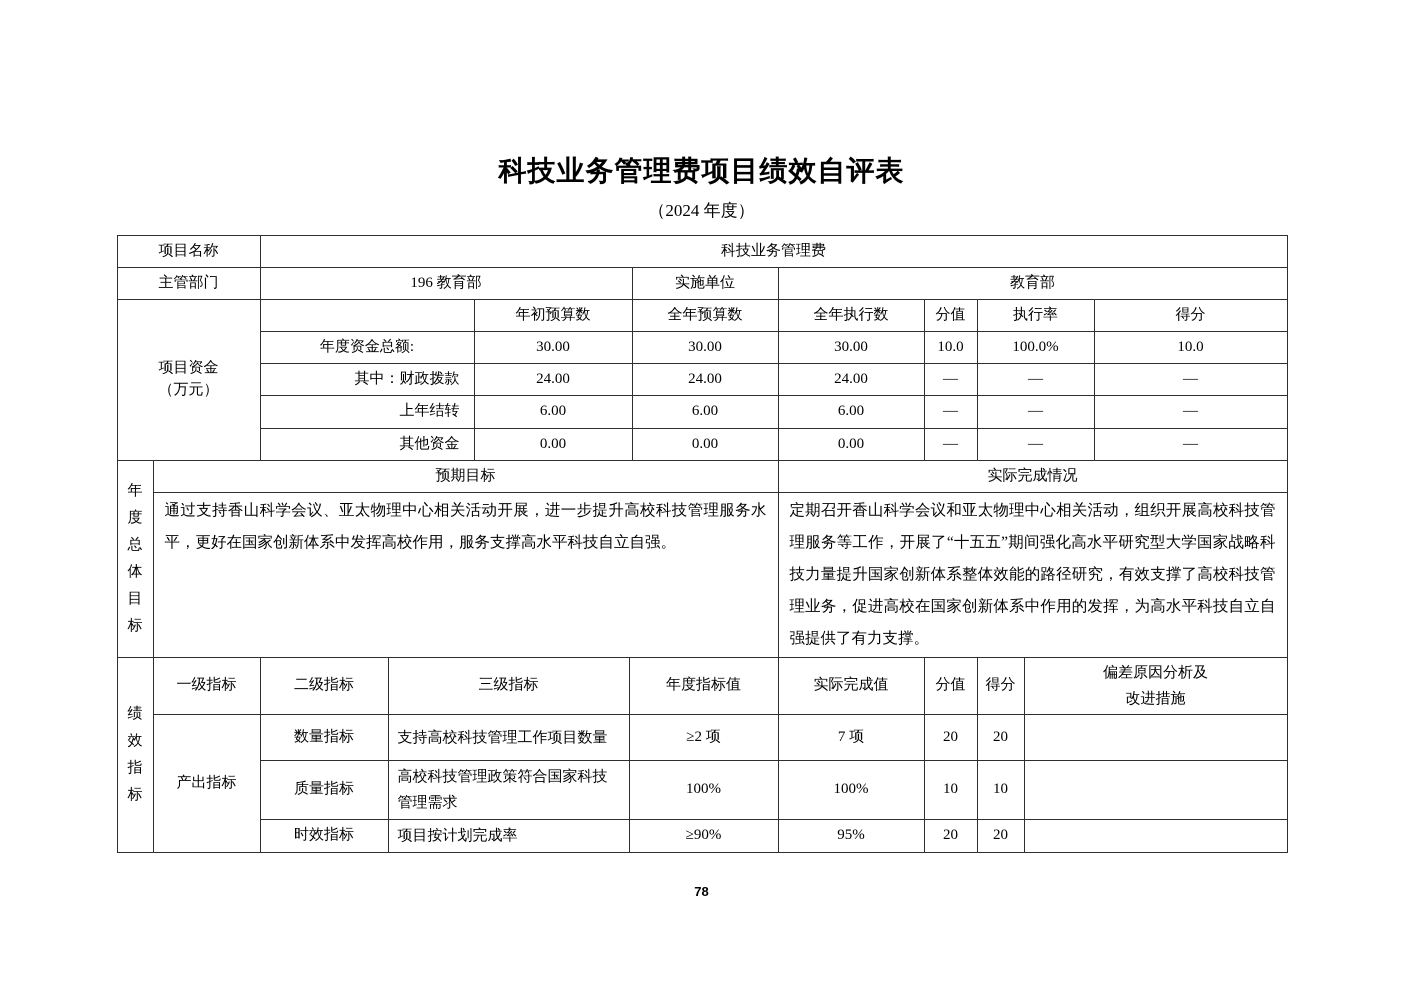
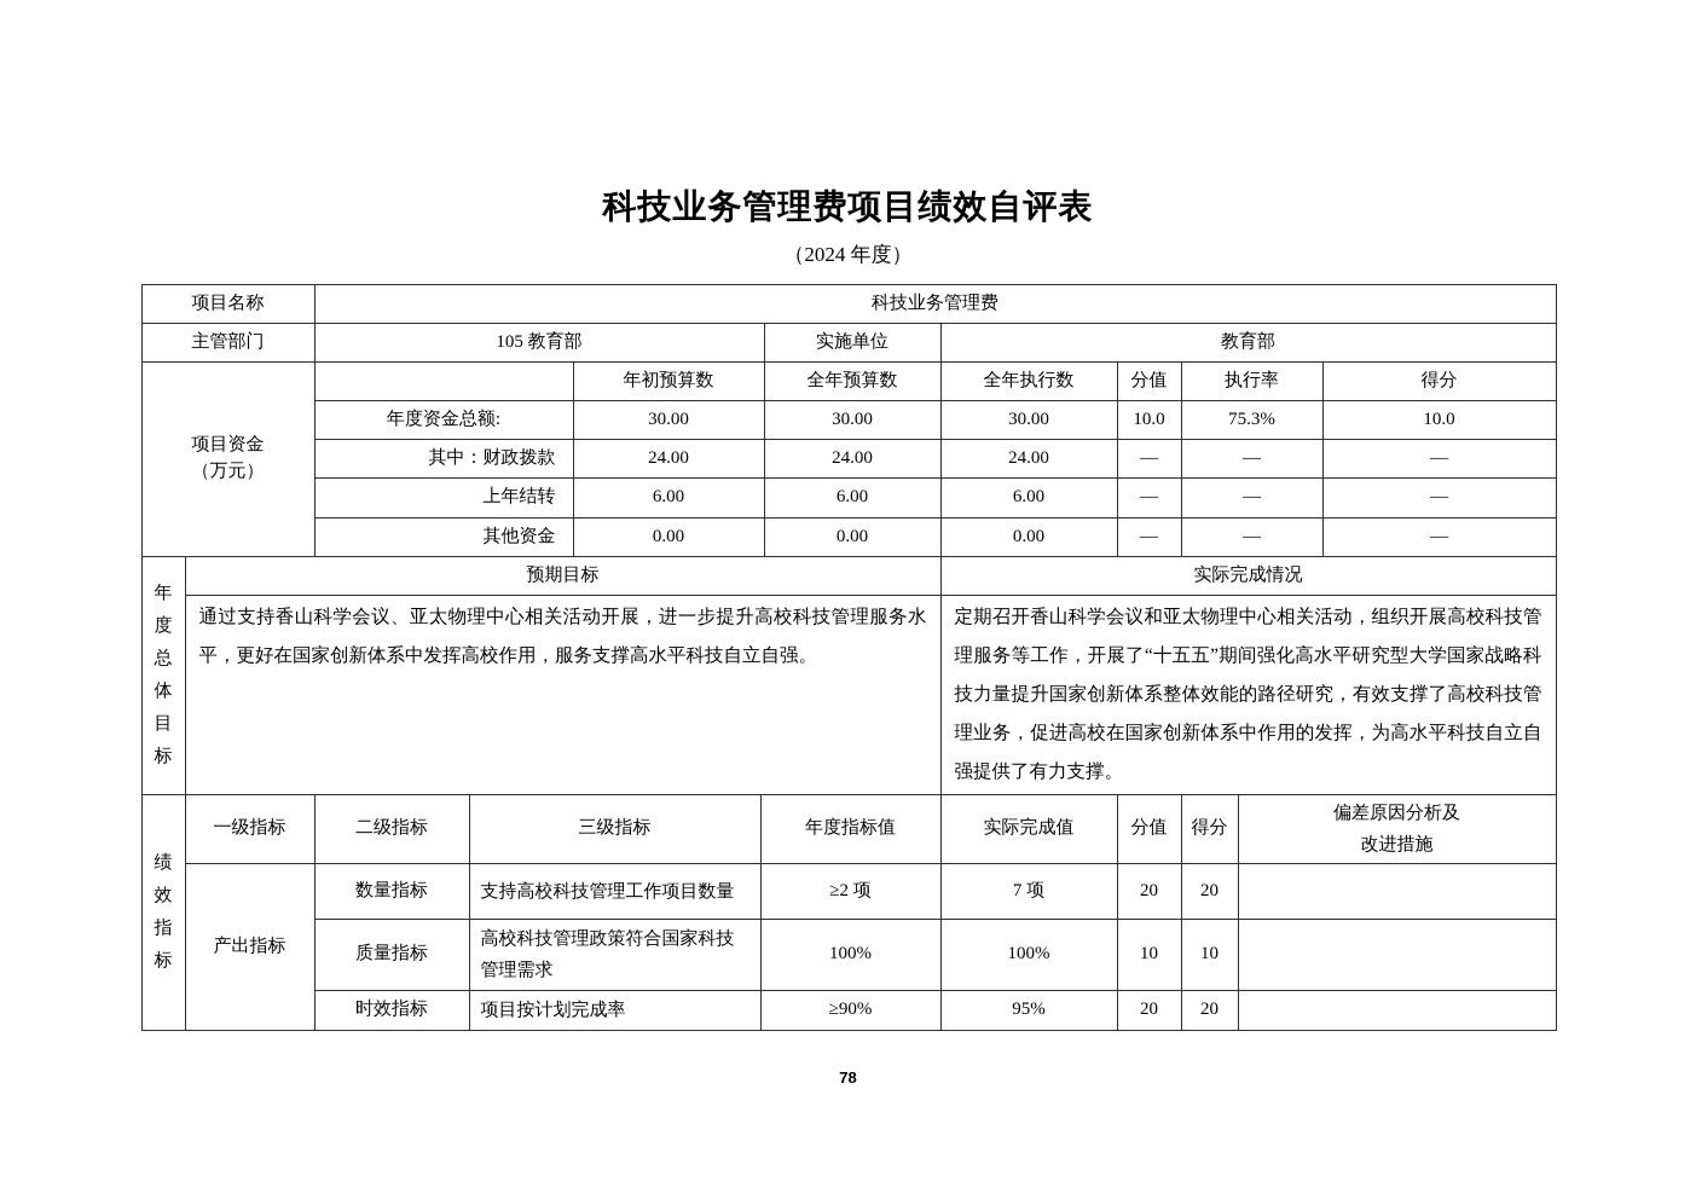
  科技业务管理费项目绩效自评表
  （2024 年度）
  项目名称	科技业务管理费
- 主管部门	196 教育部	实施单位	教育部
+ 主管部门	105 教育部	实施单位	教育部
  项目资金 （万元）		年初预算数	全年预算数	全年执行数	分值	执行率	得分
- 年度资金总额:	30.00	30.00	30.00	10.0	100.0%	10.0
+ 年度资金总额:	30.00	30.00	30.00	10.0	75.3%	10.0
  其中：财政拨款	24.00	24.00	24.00	—	—	—
  上年结转	6.00	6.00	6.00	—	—	—
  其他资金	0.00	0.00	0.00	—	—	—
  年度总体目标	预期目标	实际完成情况
  通过支持香山科学会议、亚太物理中心相关活动开展，进一步提升高校科技管理服务水平，更好在国家创新体系中发挥高校作用，服务支撑高水平科技自立自强。	定期召开香山科学会议和亚太物理中心相关活动，组织开展高校科技管理服务等工作，开展了“十五五”期间强化高水平研究型大学国家战略科技力量提升国家创新体系整体效能的路径研究，有效支撑了高校科技管理业务，促进高校在国家创新体系中作用的发挥，为高水平科技自立自强提供了有力支撑。
  绩效指标	一级指标	二级指标	三级指标	年度指标值	实际完成值	分值	得分	偏差原因分析及 改进措施
  产出指标	数量指标	支持高校科技管理工作项目数量	≥2 项	7 项	20	20
  质量指标	高校科技管理政策符合国家科技管理需求	100%	100%	10	10
  时效指标	项目按计划完成率	≥90%	95%	20	20
  78
